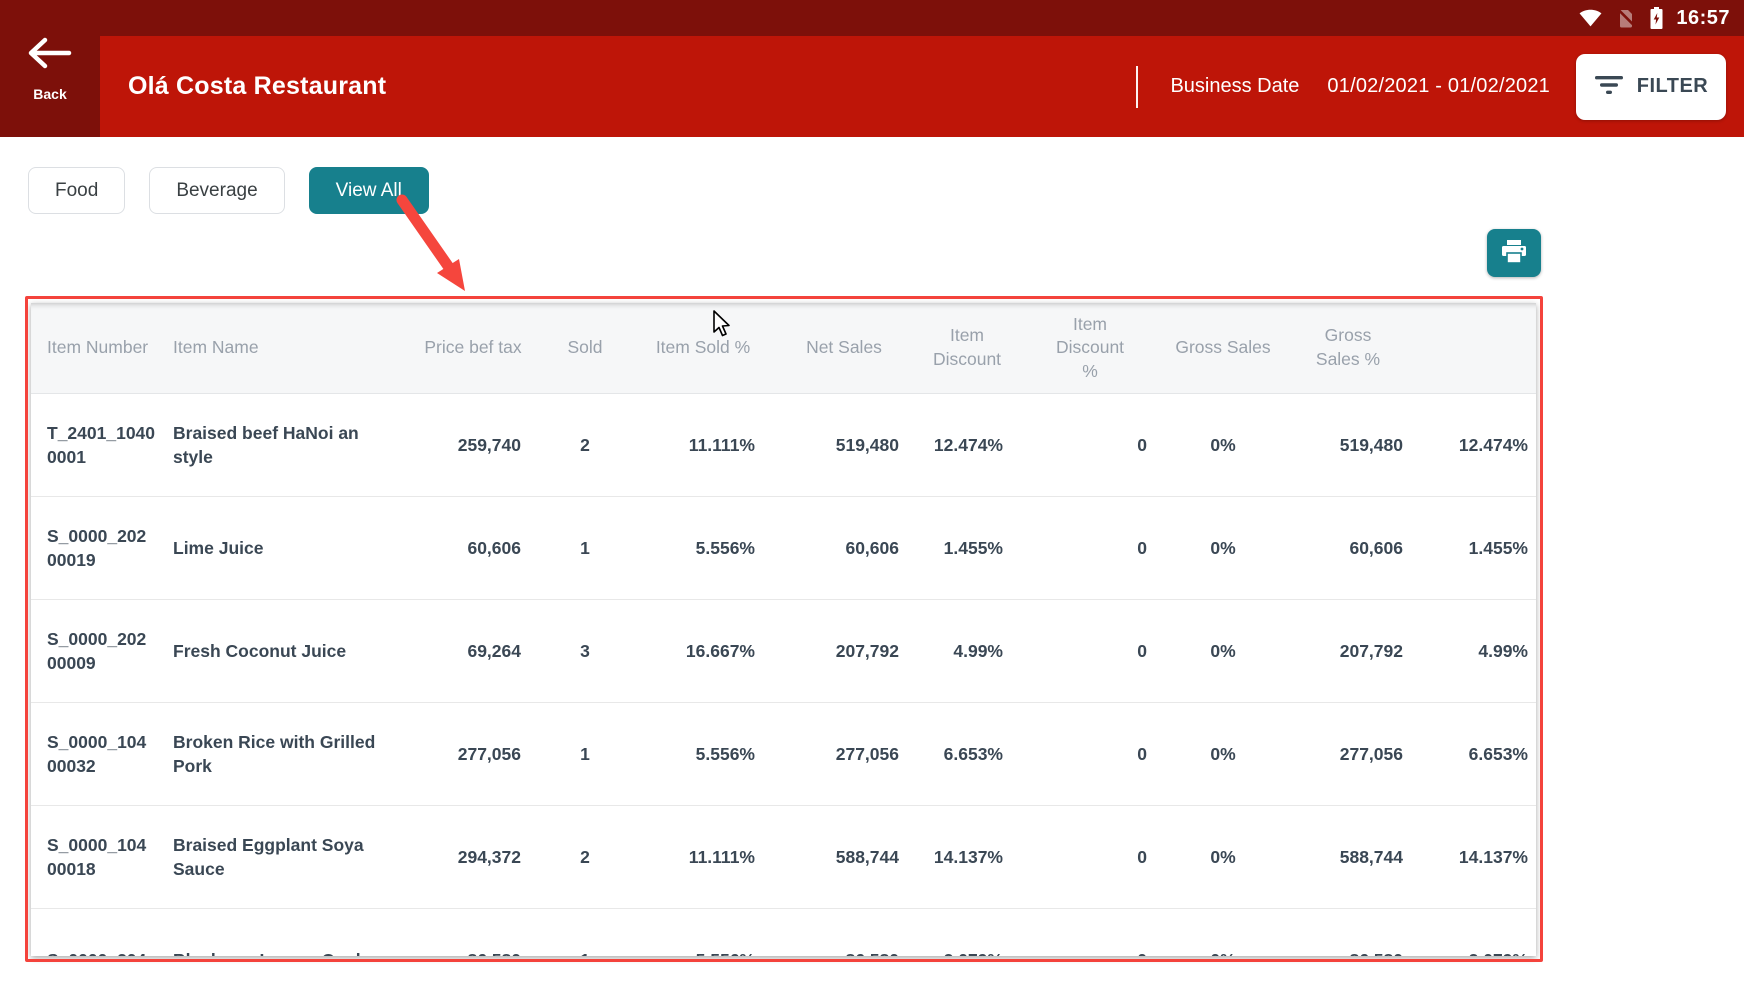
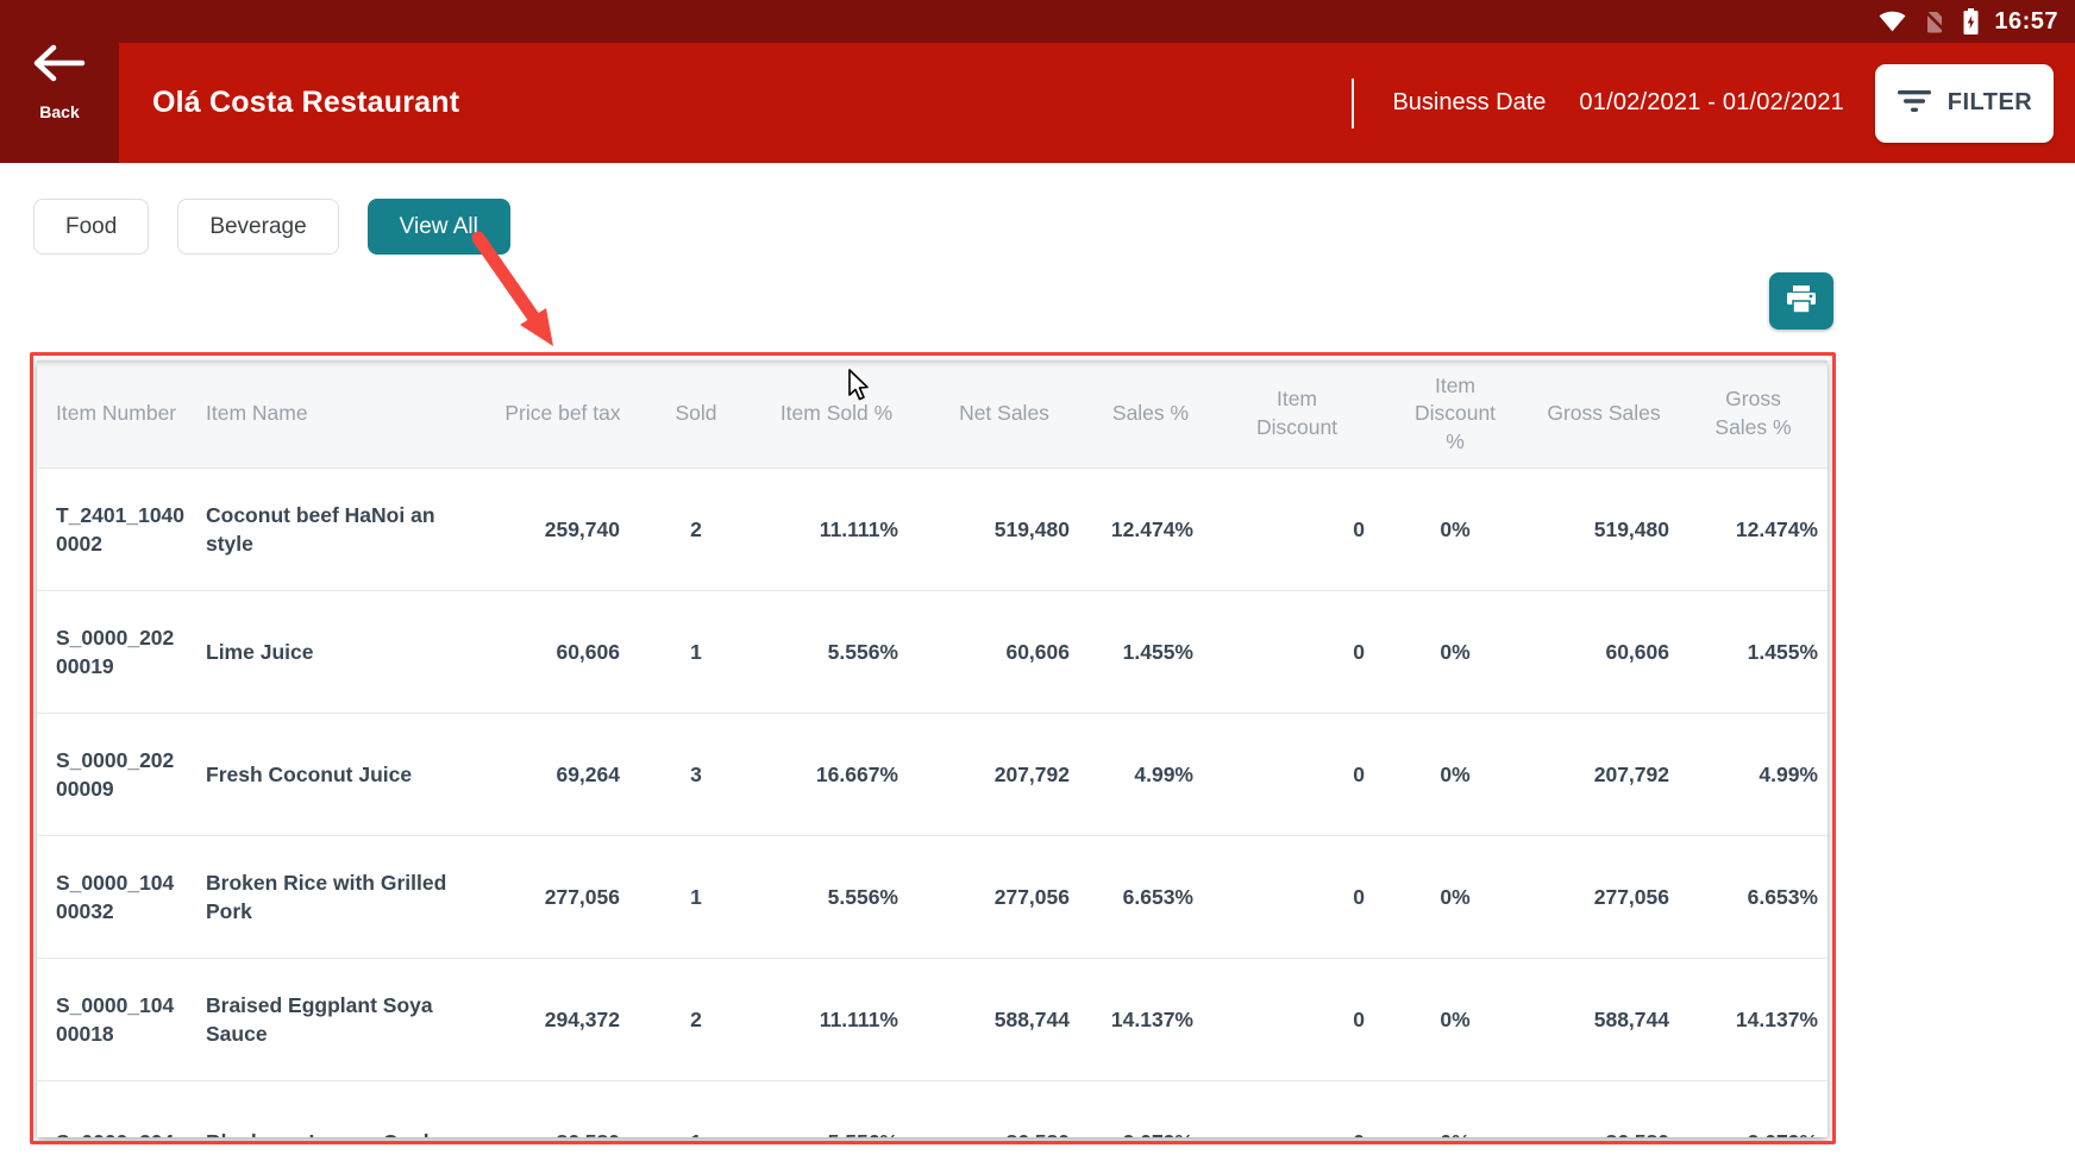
  16:57
  Olá Costa Restaurant
  Business Date
  01/02/2021 - 01/02/2021
  FILTER
  Back
  Food
  Beverage
  View All
  Item Number
  Item Name
  Price bef tax
  Sold
  Item Sold %
  Net Sales
+ Sales %
  Item Discount
  Item Discount %
  Gross Sales
  Gross Sales %
- T_2401_1040 0001
+ T_2401_1040 0002
- Braised beef HaNoi an style
+ Coconut beef HaNoi an style
  259,740
  2
  11.111%
  519,480
  12.474%
  0
  0%
  519,480
  12.474%
  S_0000_202 00019
  Lime Juice
  60,606
  1
  5.556%
  60,606
  1.455%
  0
  0%
  60,606
  1.455%
  S_0000_202 00009
  Fresh Coconut Juice
  69,264
  3
  16.667%
  207,792
  4.99%
  0
  0%
  207,792
  4.99%
  S_0000_104 00032
  Broken Rice with Grilled Pork
  277,056
  1
  5.556%
  277,056
  6.653%
  0
  0%
  277,056
  6.653%
  S_0000_104 00018
  Braised Eggplant Soya Sauce
  294,372
  2
  11.111%
  588,744
  14.137%
  0
  0%
  588,744
  14.137%
